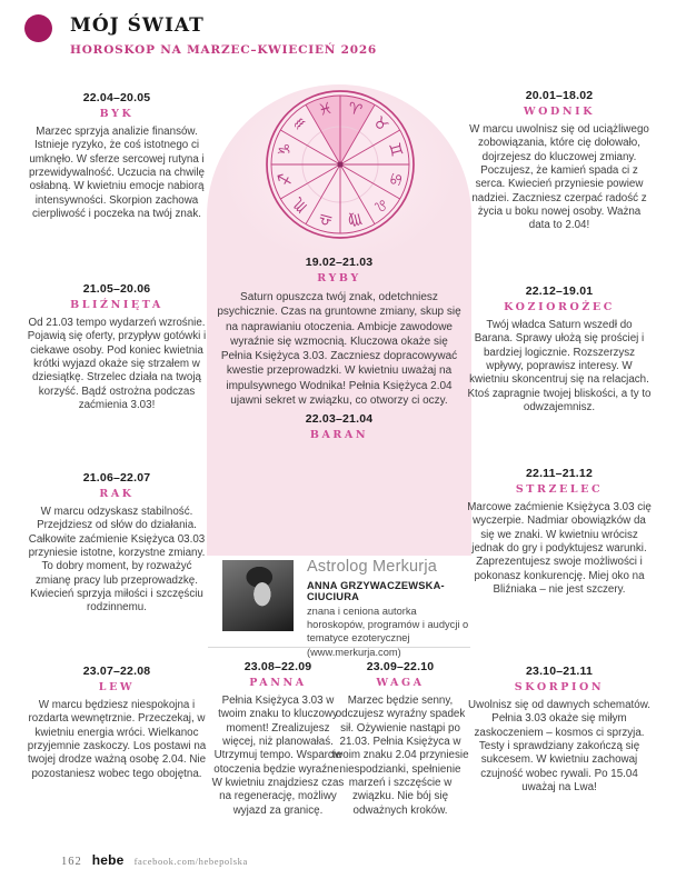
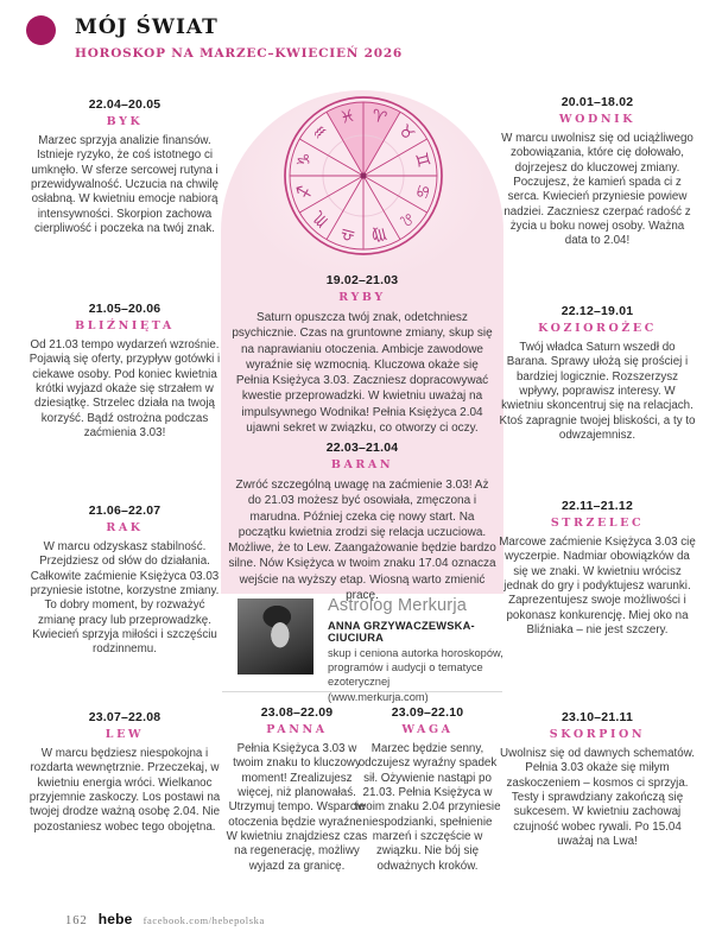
  MÓJ ŚWIAT
  HOROSKOP NA MARZEC–KWIECIEŃ 2026
  19.02–21.03
  RYBY
  Saturn opuszcza twój znak, odetchniesz psychicznie. Czas na gruntowne zmiany, skup się na naprawianiu otoczenia. Ambicje zawodowe wyraźnie się wzmocnią. Kluczowa okaże się Pełnia Księżyca 3.03. Zaczniesz dopracowywać kwestie przeprowadzki. W kwietniu uważaj na impulsywnego Wodnika! Pełnia Księżyca 2.04 ujawni sekret w związku, co otworzy ci oczy.
  22.03–21.04
  BARAN
+ Zwróć szczególną uwagę na zaćmienie 3.03! Aż do 21.03 możesz być osowiała, zmęczona i marudna. Później czeka cię nowy start. Na początku kwietnia zrodzi się relacja uczuciowa. Możliwe, że to Lew. Zaangażowanie będzie bardzo silne. Nów Księżyca w twoim znaku 17.04 oznacza wejście na wyższy etap. Wiosną warto zmienić pracę.
  22.04–20.05
  BYK
  Marzec sprzyja analizie finansów. Istnieje ryzyko, że coś istotnego ci umknęło. W sferze sercowej rutyna i przewidywalność. Uczucia na chwilę osłabną. W kwietniu emocje nabiorą intensywności. Skorpion zachowa cierpliwość i poczeka na twój znak.
  21.05–20.06
  BLIŹNIĘTA
  Od 21.03 tempo wydarzeń wzrośnie. Pojawią się oferty, przypływ gotówki i ciekawe osoby. Pod koniec kwietnia krótki wyjazd okaże się strzałem w dziesiątkę. Strzelec działa na twoją korzyść. Bądź ostrożna podczas zaćmienia 3.03!
  21.06–22.07
  RAK
  W marcu odzyskasz stabilność. Przejdziesz od słów do działania. Całkowite zaćmienie Księżyca 03.03 przyniesie istotne, korzystne zmiany. To dobry moment, by rozważyć zmianę pracy lub przeprowadzkę. Kwiecień sprzyja miłości i szczęściu rodzinnemu.
  23.07–22.08
  LEW
  W marcu będziesz niespokojna i rozdarta wewnętrznie. Przeczekaj, w kwietniu energia wróci. Wielkanoc przyjemnie zaskoczy. Los postawi na twojej drodze ważną osobę 2.04. Nie pozostaniesz wobec tego obojętna.
  20.01–18.02
  WODNIK
  W marcu uwolnisz się od uciążliwego zobowiązania, które cię dołowało, dojrzejesz do kluczowej zmiany. Poczujesz, że kamień spada ci z serca. Kwiecień przyniesie powiew nadziei. Zaczniesz czerpać radość z życia u boku nowej osoby. Ważna data to 2.04!
  22.12–19.01
  KOZIOROŻEC
  Twój władca Saturn wszedł do Barana. Sprawy ułożą się prościej i bardziej logicznie. Rozszerzysz wpływy, poprawisz interesy. W kwietniu skoncentruj się na relacjach. Ktoś zapragnie twojej bliskości, a ty to odwzajemnisz.
  22.11–21.12
  STRZELEC
  Marcowe zaćmienie Księżyca 3.03 cię wyczerpie. Nadmiar obowiązków da się we znaki. W kwietniu wrócisz jednak do gry i podyktujesz warunki. Zaprezentujesz swoje możliwości i pokonasz konkurencję. Miej oko na Bliźniaka – nie jest szczery.
  23.10–21.11
  SKORPION
  Uwolnisz się od dawnych schematów. Pełnia 3.03 okaże się miłym zaskoczeniem – kosmos ci sprzyja. Testy i sprawdziany zakończą się sukcesem. W kwietniu zachowaj czujność wobec rywali. Po 15.04 uważaj na Lwa!
  Astrolog Merkurja
  ANNA GRZYWACZEWSKA-CIUCIURA
- znana i ceniona autorka horoskopów, programów i audycji o tematyce ezoterycznej
+ skup i ceniona autorka horoskopów, programów i audycji o tematyce ezoterycznej
  (www.merkurja.com)
  23.08–22.09
  PANNA
  Pełnia Księżyca 3.03 w twoim znaku to kluczowy moment! Zrealizujesz więcej, niż planowałaś. Utrzymuj tempo. Wsparcie otoczenia będzie wyraźne. W kwietniu znajdziesz czas na regenerację, możliwy wyjazd za granicę.
  23.09–22.10
  WAGA
  Marzec będzie senny, odczujesz wyraźny spadek sił. Ożywienie nastąpi po 21.03. Pełnia Księżyca w twoim znaku 2.04 przyniesie niespodzianki, spełnienie marzeń i szczęście w związku. Nie bój się odważnych kroków.
  162
  hebe
  facebook.com/hebepolska
